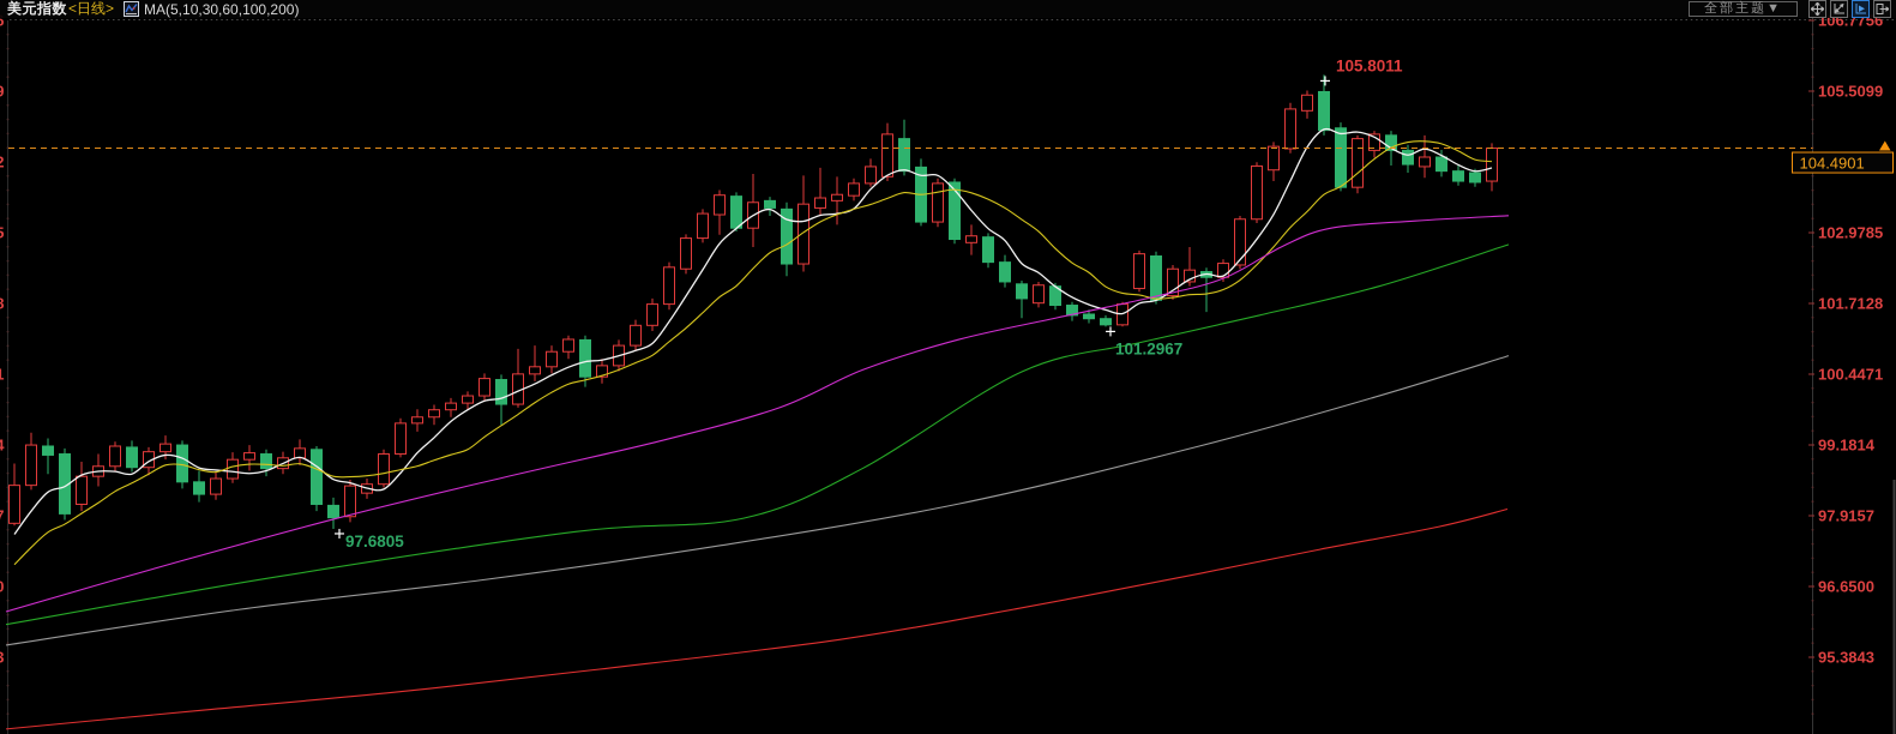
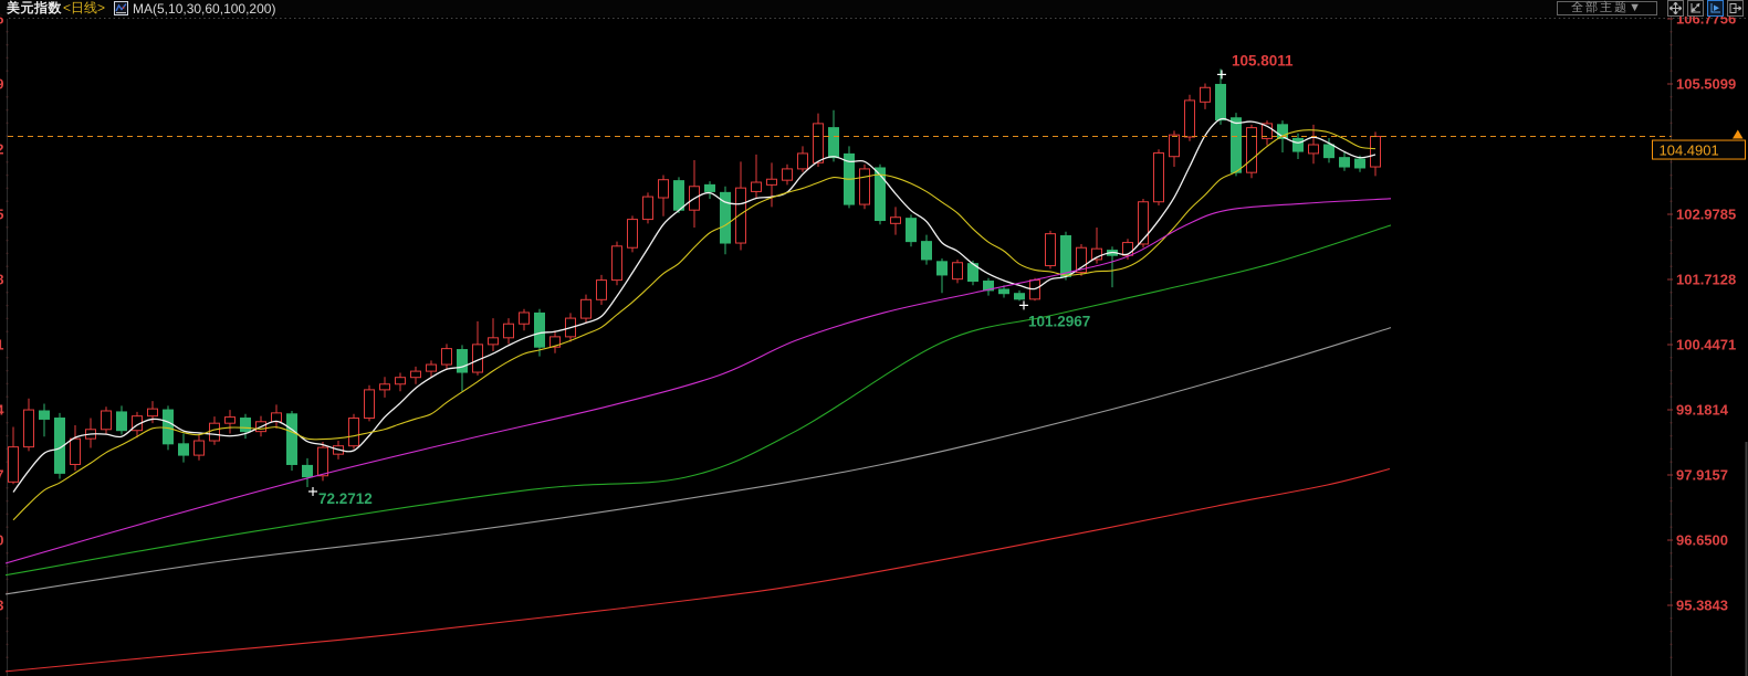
  106.7756
  105.5099
  102.9785
  101.7128
  100.4471
  99.1814
  97.9157
  96.6500
  95.3843
  104.4901
  105.8011
  101.2967
- 97.6805
+ 72.2712
  美元指数
  <日线>
  MA(5,10,30,60,100,200)
  全部主题▼
